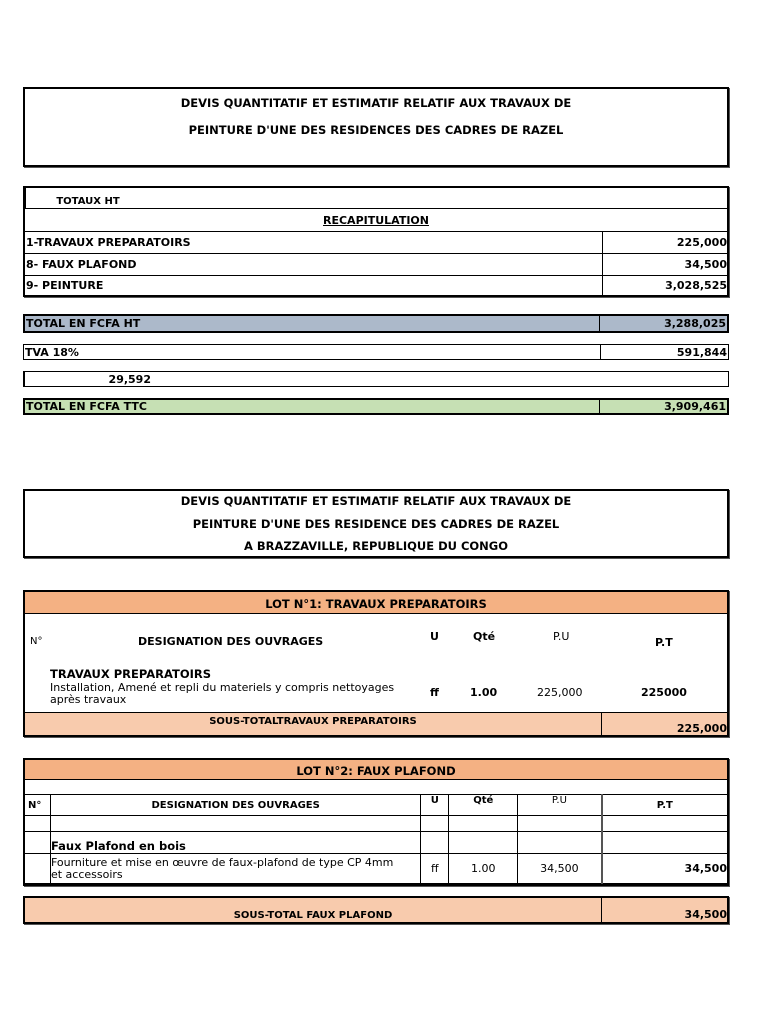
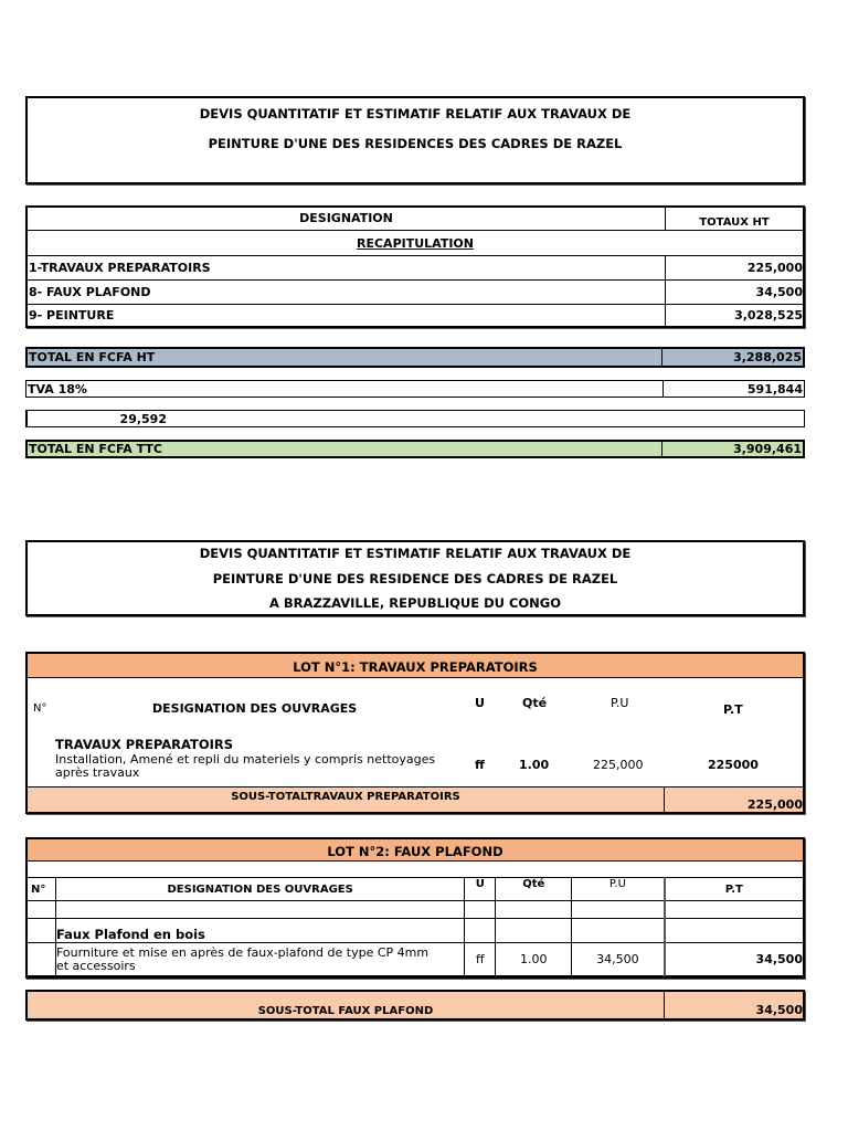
  DEVIS QUANTITATIF ET ESTIMATIF RELATIF AUX TRAVAUX DE
  PEINTURE D'UNE DES RESIDENCES DES CADRES DE RAZEL
+ DESIGNATION
  TOTAUX HT
  RECAPITULATION
  1-TRAVAUX PREPARATOIRS
  225,000
  8- FAUX PLAFOND
  34,500
  9- PEINTURE
  3,028,525
  TOTAL EN FCFA HT
  3,288,025
  TVA 18%
  591,844
  29,592
  TOTAL EN FCFA TTC
  3,909,461
  DEVIS QUANTITATIF ET ESTIMATIF RELATIF AUX TRAVAUX DE
  PEINTURE D'UNE DES RESIDENCE DES CADRES DE RAZEL
  A BRAZZAVILLE, REPUBLIQUE DU CONGO
  LOT N°1: TRAVAUX PREPARATOIRS
  N°
  DESIGNATION DES OUVRAGES
  U
  Qté
  P.U
  P.T
  TRAVAUX PREPARATOIRS
  Installation, Amené et repli du materiels y compris nettoyages
  après travaux
  ff
  1.00
  225,000
  225000
  SOUS-TOTALTRAVAUX PREPARATOIRS
  225,000
  LOT N°2: FAUX PLAFOND
  N°	DESIGNATION DES OUVRAGES	U	Qté	P.U	P.T
  	Faux Plafond en bois
- 	Fourniture et mise en œuvre de faux-plafond de type CP 4mm et accessoirs	ff	1.00	34,500	34,500
+ 	Fourniture et mise en après de faux-plafond de type CP 4mm et accessoirs	ff	1.00	34,500	34,500
  SOUS-TOTAL FAUX PLAFOND
  34,500
